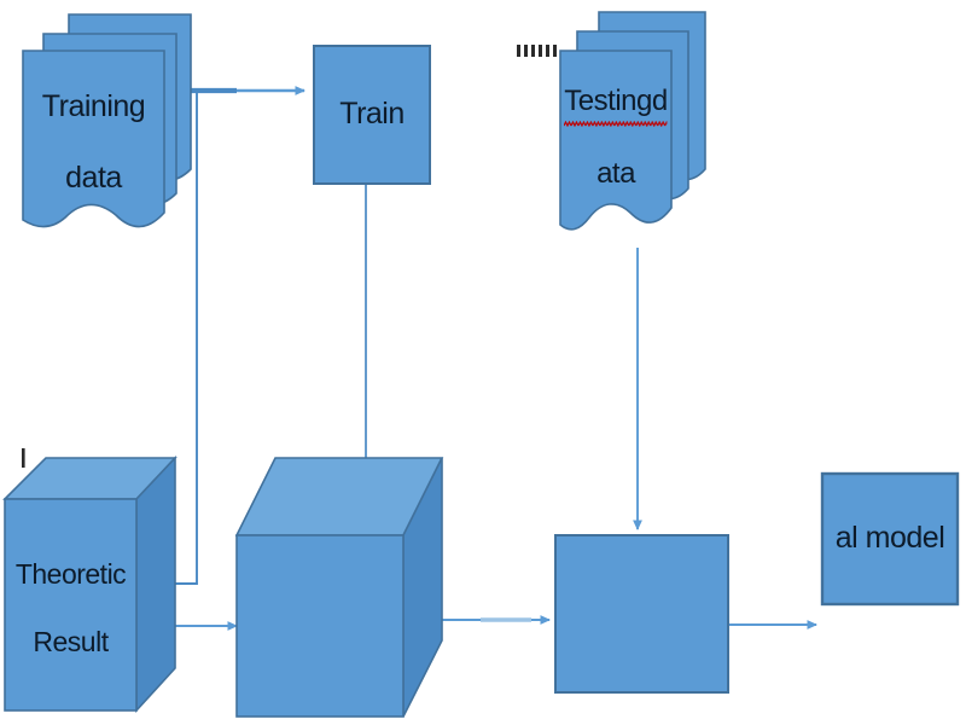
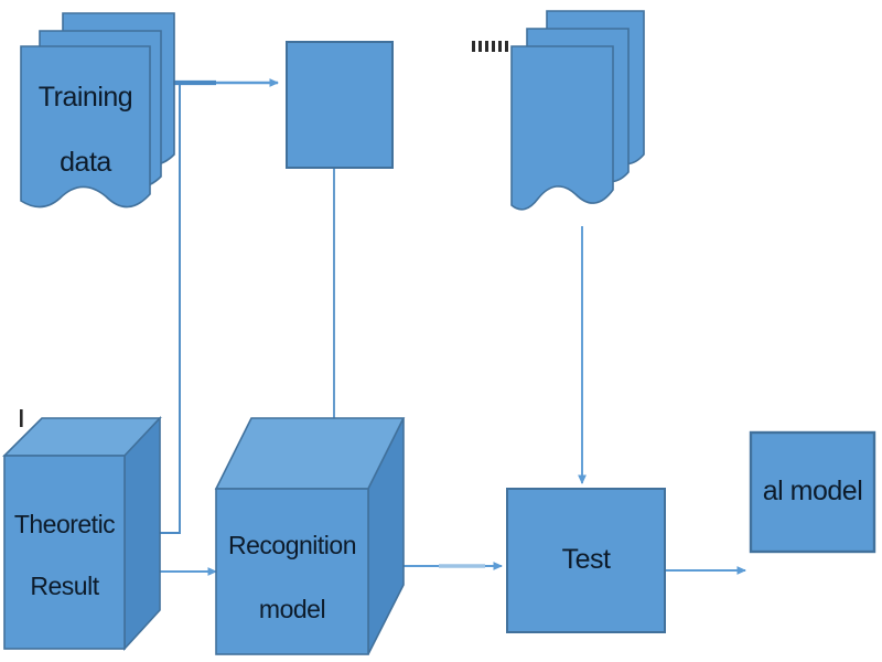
  Training
  data
- Train
- Testingd
- ata
  Theoretic
  Result
+ Recognition
+ model
+ Test
  al model
